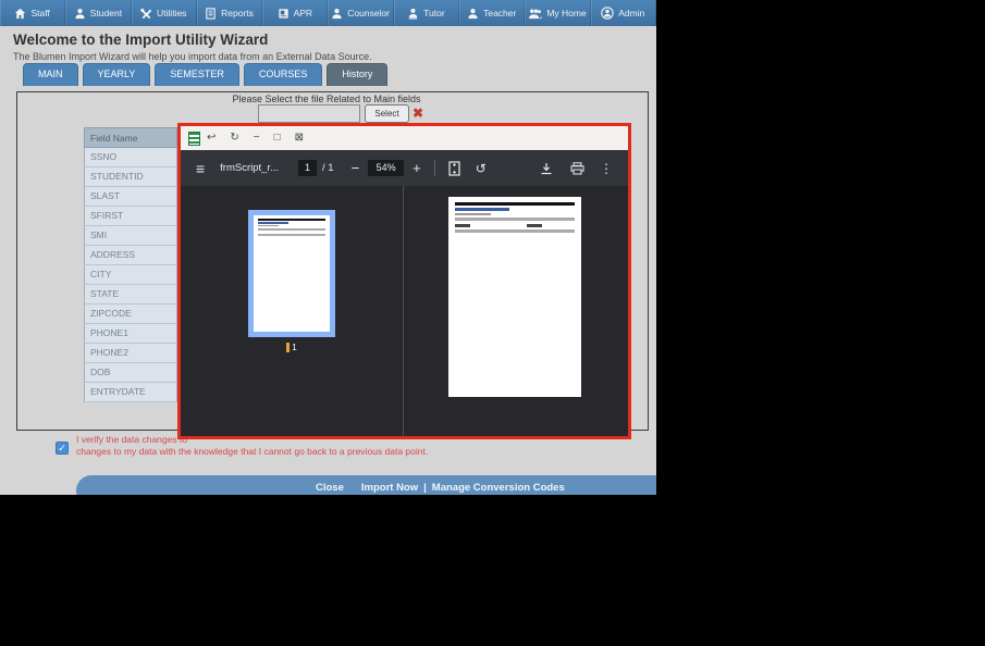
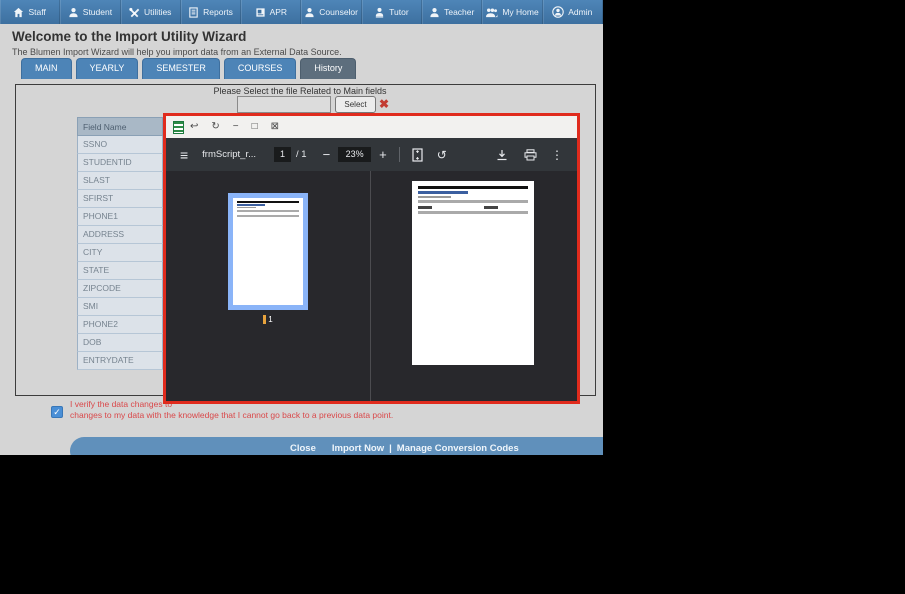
  Staff
  Student
  Utilities
  Reports
  APR
  Counselor
  Tutor
  Teacher
  My Home
  Admin
  Welcome to the Import Utility Wizard
  The Blumen Import Wizard will help you import data from an External Data Source.
  MAIN
  YEARLY
  SEMESTER
  COURSES
  History
  Please Select the file Related to Main fields
  Select
  ✖
  Field Name
  SSNO
  STUDENTID
  SLAST
  SFIRST
- SMI
+ PHONE1
  ADDRESS
  CITY
  STATE
  ZIPCODE
- PHONE1
+ SMI
  PHONE2
  DOB
  ENTRYDATE
  ✓
  I verify the data changes to
  changes to my data with the knowledge that I cannot go back to a previous data point.
  Close
  Import Now
  |
  Manage Conversion Codes
  ↩
  ↻
  −
  □
  ⊠
  ≡
  frmScript_r...
  1
  / 1
  −
- 54%
+ 23%
  +
  ↺
  ⋮
  1
